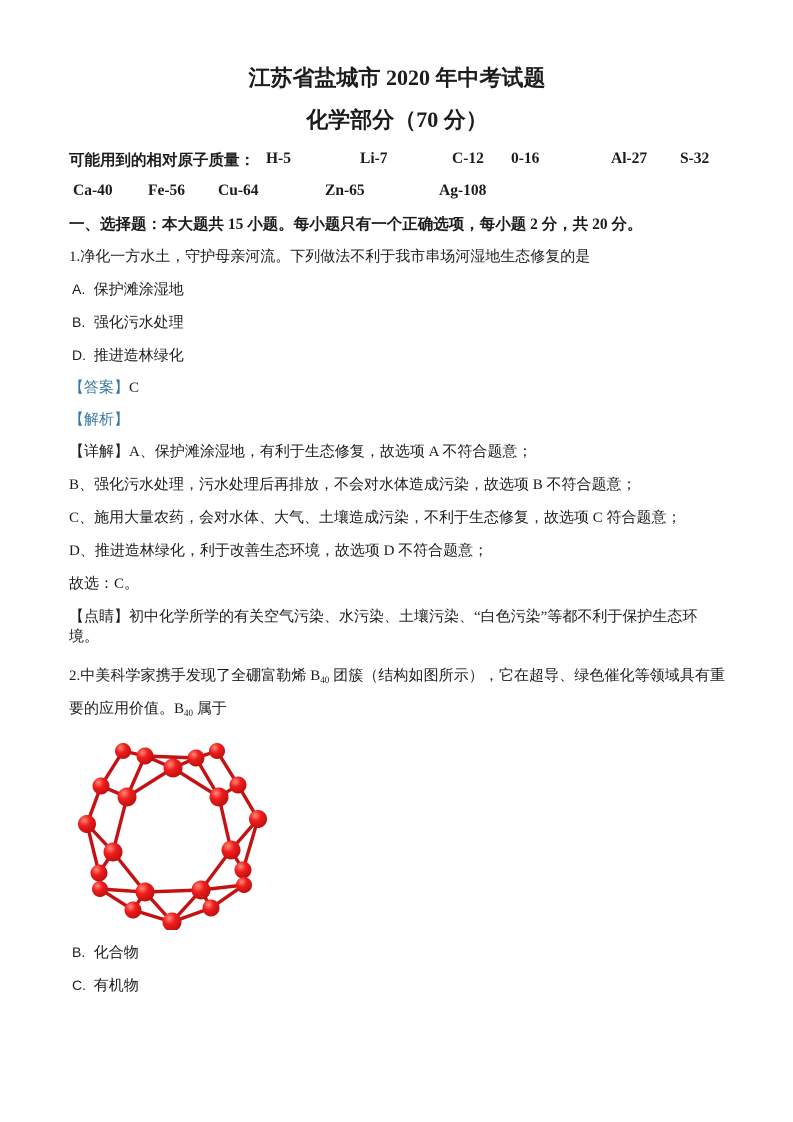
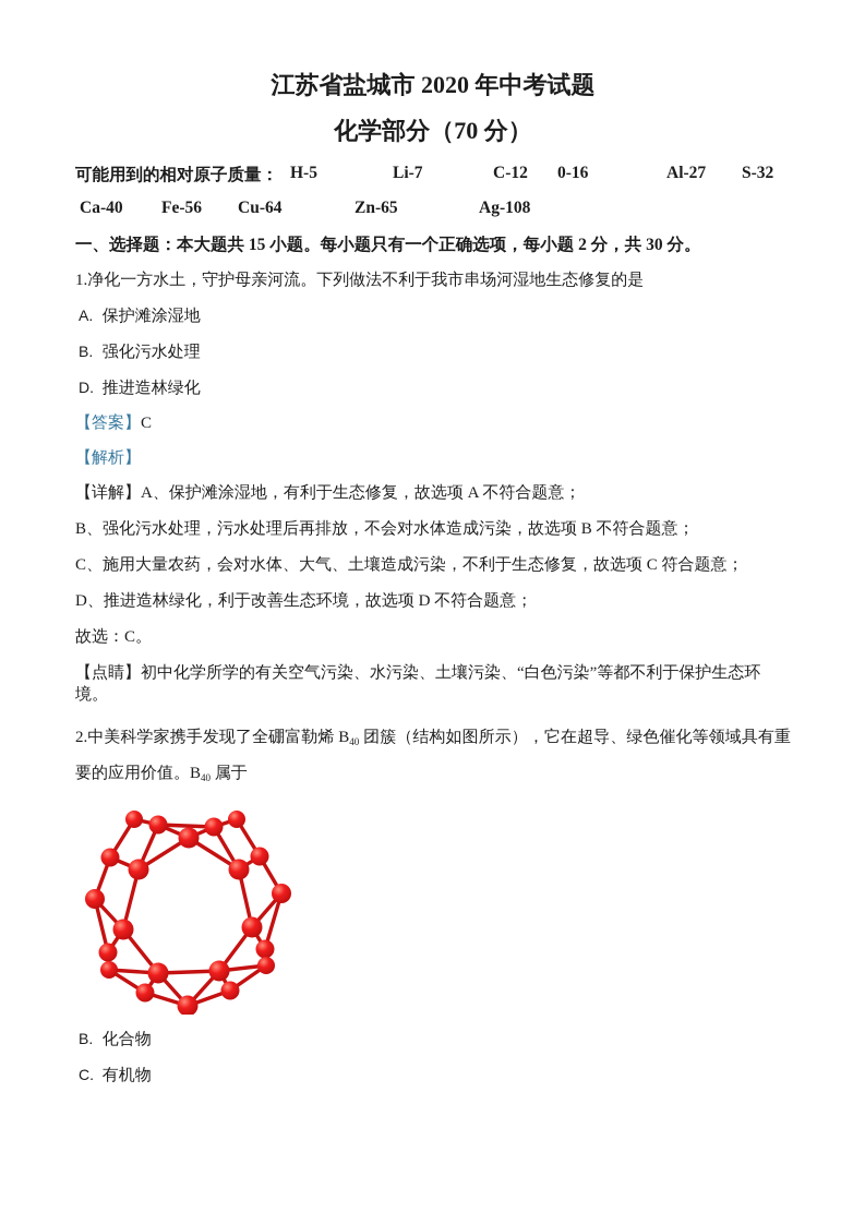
  江苏省盐城市 2020 年中考试题
  化学部分（70 分）
  可能用到的相对原子质量：
  H-5
  Li-7
  C-12
  0-16
  Al-27
  S-32
  Ca-40
  Fe-56
  Cu-64
  Zn-65
  Ag-108
- 一、选择题：本大题共 15 小题。每小题只有一个正确选项，每小题 2 分，共 20 分。
+ 一、选择题：本大题共 15 小题。每小题只有一个正确选项，每小题 2 分，共 30 分。
  1.净化一方水土，守护母亲河流。下列做法不利于我市串场河湿地生态修复的是
  A. 保护滩涂湿地
  B. 强化污水处理
  D. 推进造林绿化
  【答案】C
  【解析】
  【详解】A、保护滩涂湿地，有利于生态修复，故选项 A 不符合题意；
  B、强化污水处理，污水处理后再排放，不会对水体造成污染，故选项 B 不符合题意；
  C、施用大量农药，会对水体、大气、土壤造成污染，不利于生态修复，故选项 C 符合题意；
  D、推进造林绿化，利于改善生态环境，故选项 D 不符合题意；
  故选：C。
  【点睛】初中化学所学的有关空气污染、水污染、土壤污染、“白色污染”等都不利于保护生态环境。
  2.中美科学家携手发现了全硼富勒烯 B40 团簇（结构如图所示），它在超导、绿色催化等领域具有重要的应用价值。B40 属于
  B. 化合物
  C. 有机物
